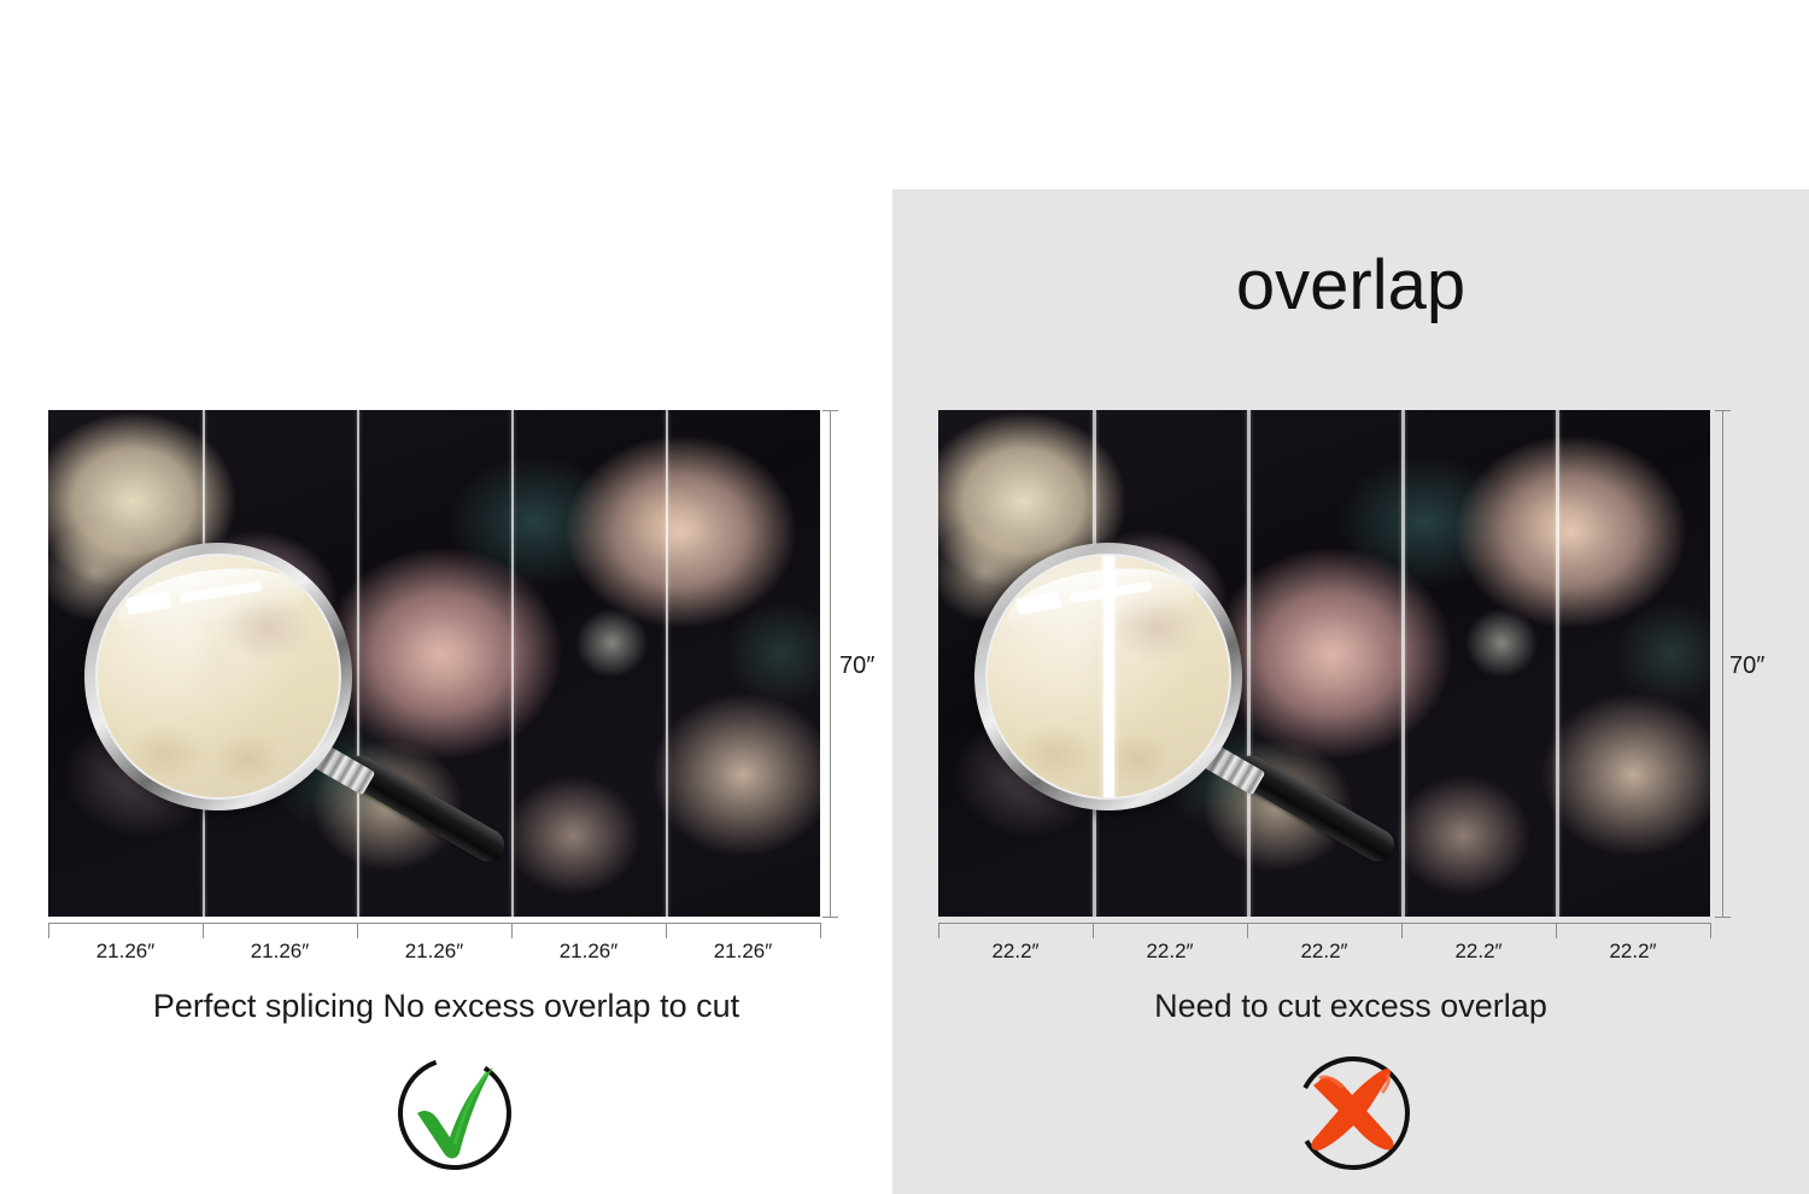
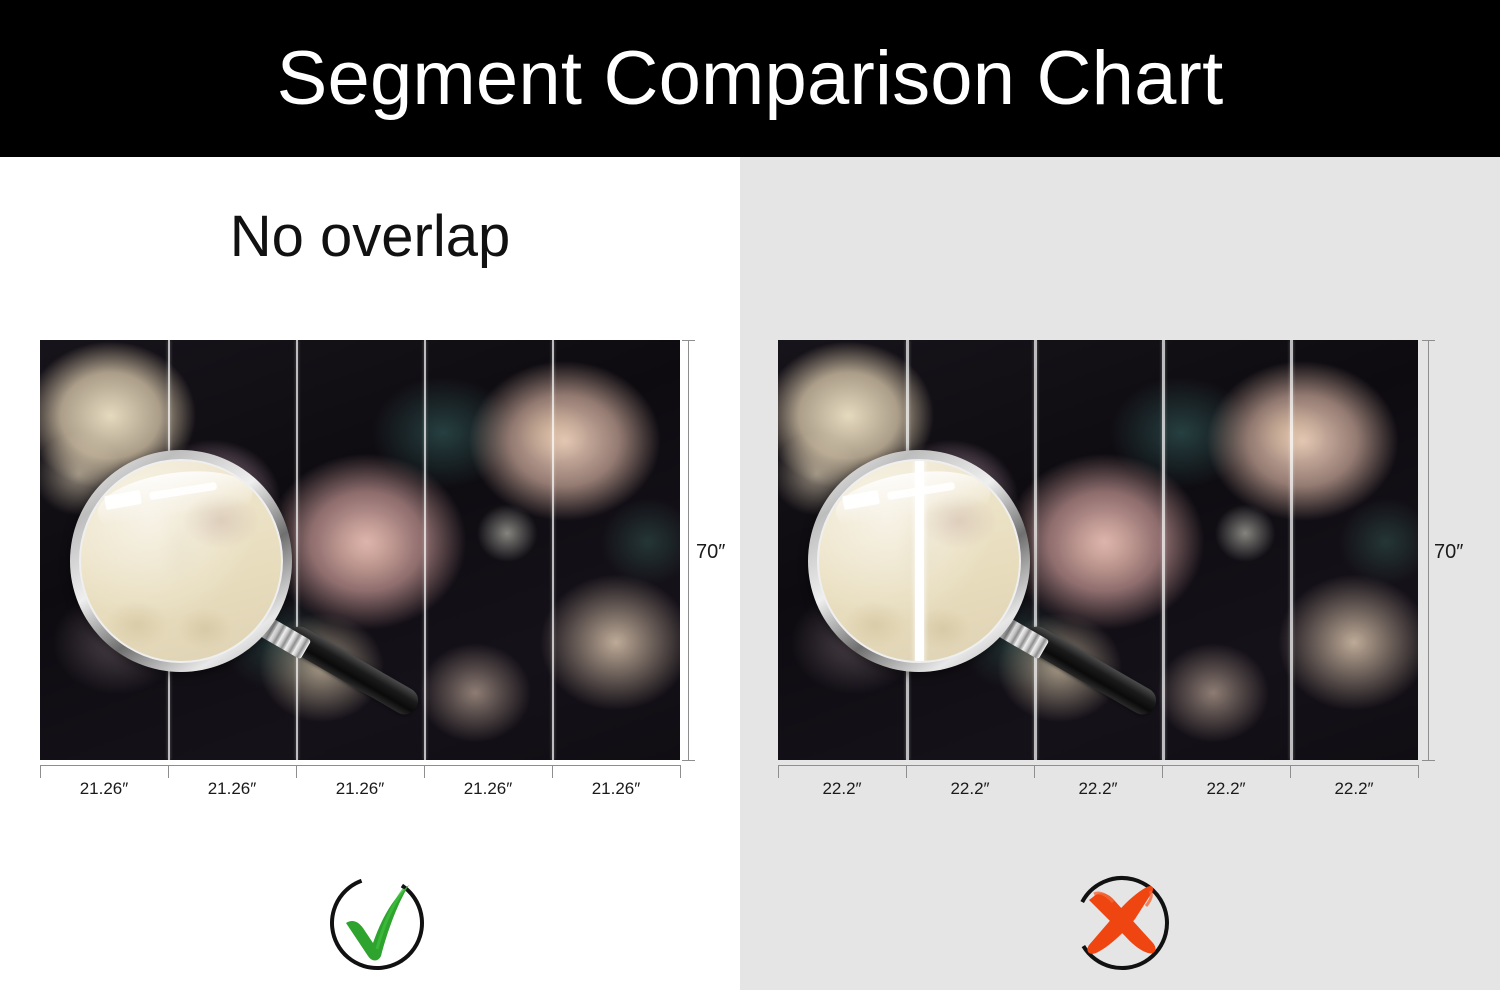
+ Segment Comparison Chart
+ No overlap
  70″
  21.26″
  21.26″
  21.26″
  21.26″
  21.26″
- Perfect splicing No excess overlap to cut
- overlap
  70″
  22.2″
  22.2″
  22.2″
  22.2″
  22.2″
- Need to cut excess overlap
